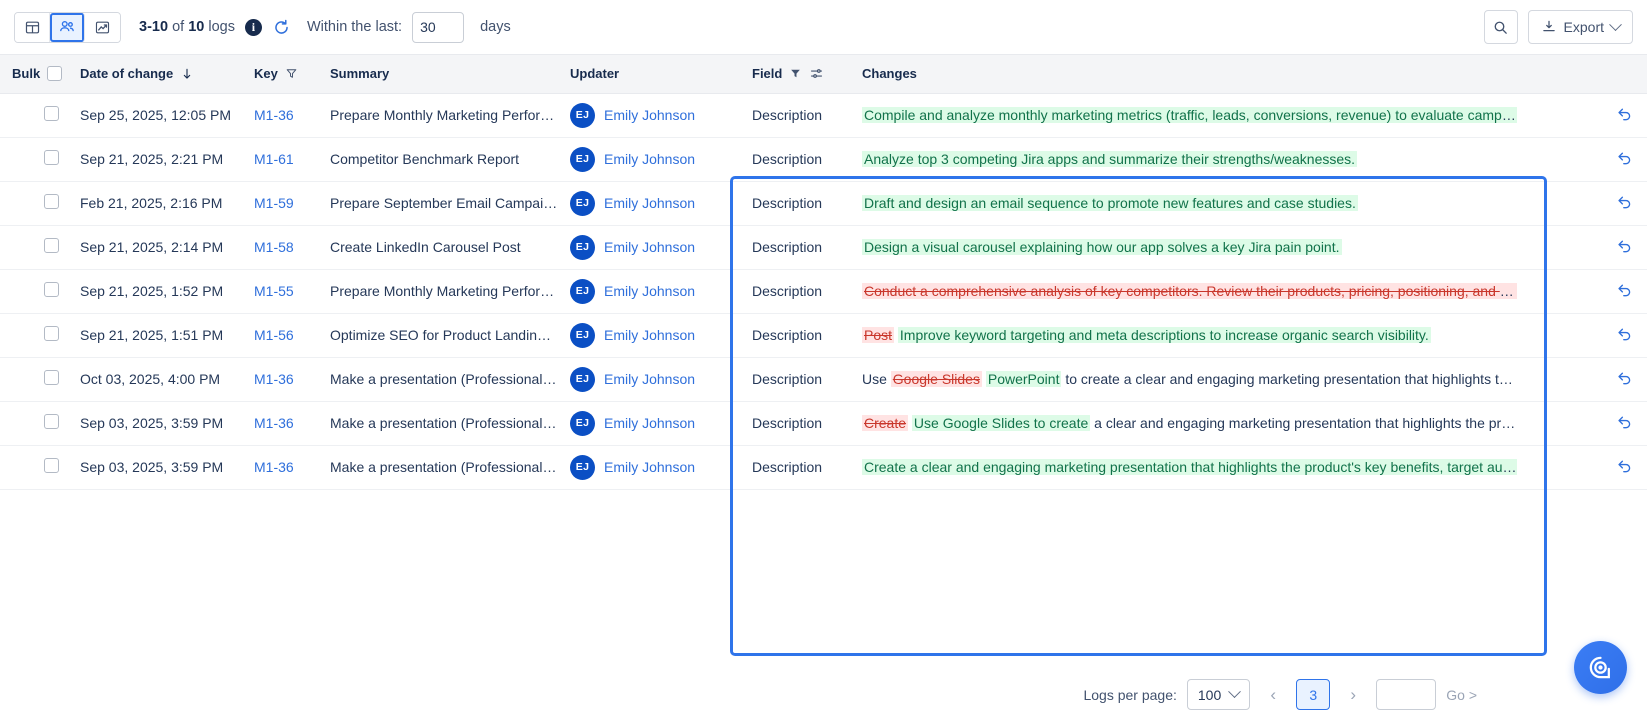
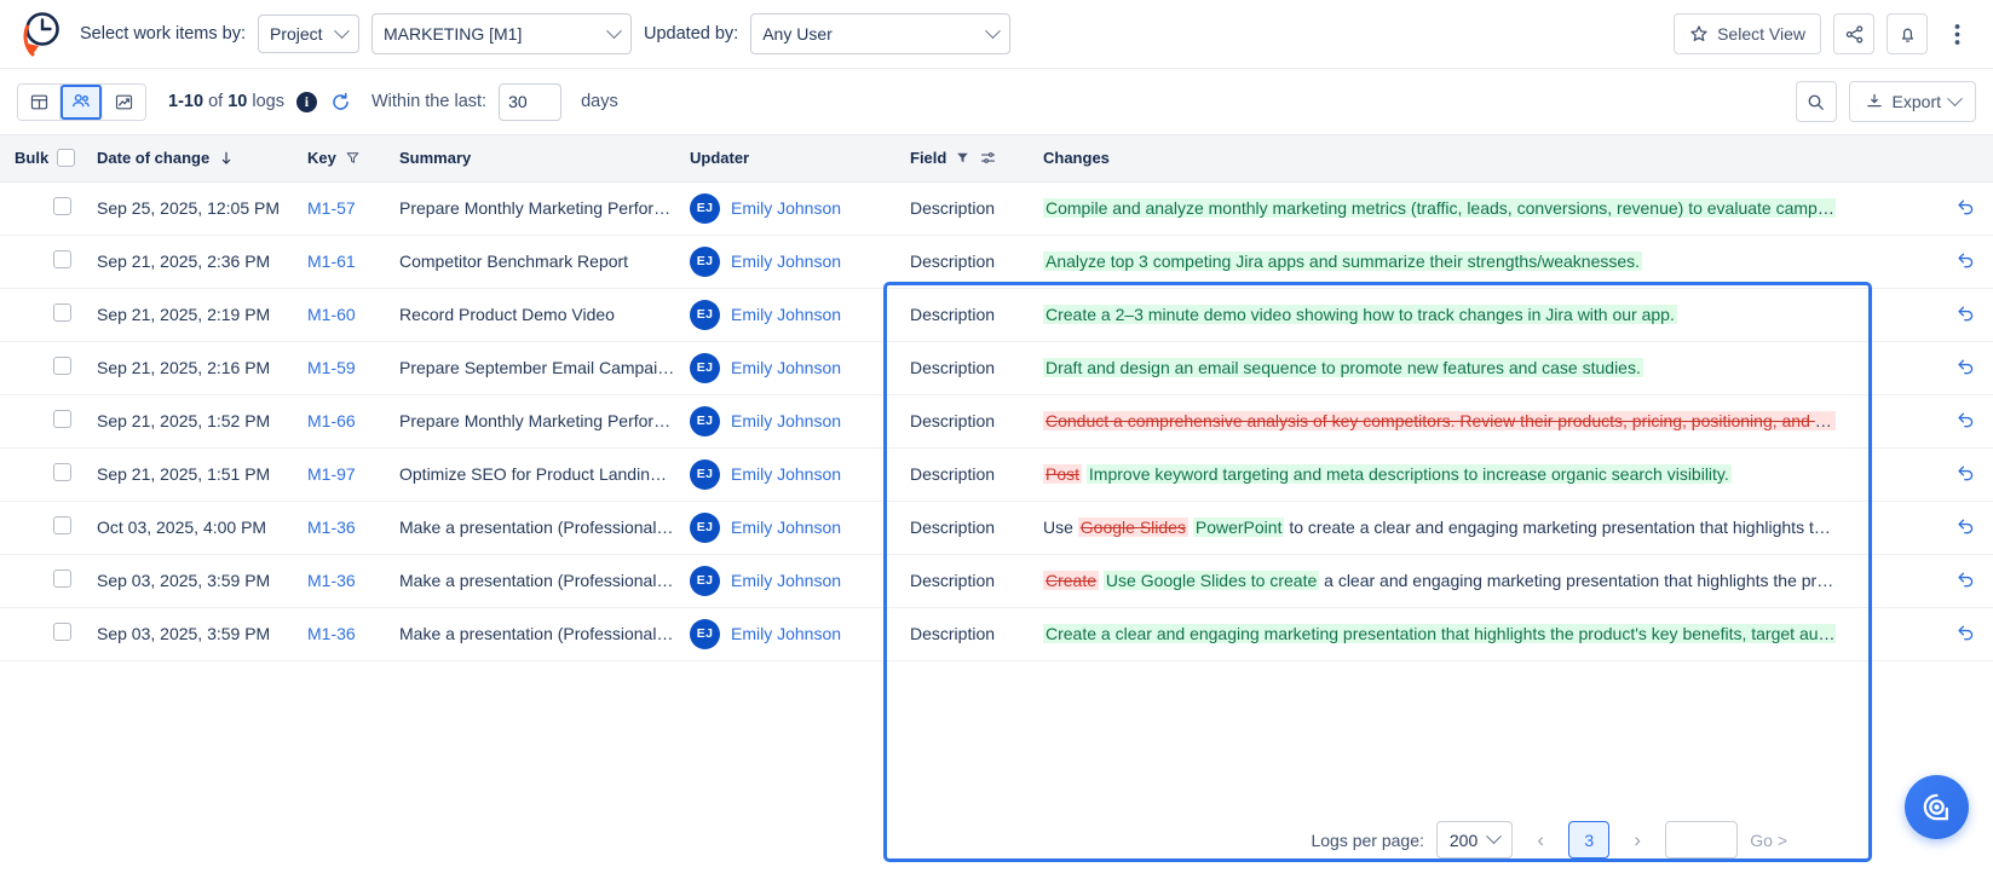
+ Select work items by:
+ Project
+ MARKETING [M1]
+ Updated by:
+ Any User
+ Select View
- 3-10 of 10 logs
+ 1-10 of 10 logs
  i
  Within the last:
  30
  days
  Export
  Bulk	Date of change	Key	Summary	Updater	Field	Changes
- 	Sep 25, 2025, 12:05 PM	M1-36	Prepare Monthly Marketing Perform	EJ Emily Johnson	Description	Compile and analyze monthly marketing metrics (traffic, leads, conversions, revenue) to evaluate campaig
+ 	Sep 25, 2025, 12:05 PM	M1-57	Prepare Monthly Marketing Perform	EJ Emily Johnson	Description	Compile and analyze monthly marketing metrics (traffic, leads, conversions, revenue) to evaluate campaig
- 	Sep 21, 2025, 2:21 PM	M1-61	Competitor Benchmark Report	EJ Emily Johnson	Description	Analyze top 3 competing Jira apps and summarize their strengths/weaknesses.
+ 	Sep 21, 2025, 2:36 PM	M1-61	Competitor Benchmark Report	EJ Emily Johnson	Description	Analyze top 3 competing Jira apps and summarize their strengths/weaknesses.
+ 	Sep 21, 2025, 2:19 PM	M1-60	Record Product Demo Video	EJ Emily Johnson	Description	Create a 2–3 minute demo video showing how to track changes in Jira with our app.
- 	Feb 21, 2025, 2:16 PM	M1-59	Prepare September Email Campaign	EJ Emily Johnson	Description	Draft and design an email sequence to promote new features and case studies.
+ 	Sep 21, 2025, 2:16 PM	M1-59	Prepare September Email Campaign	EJ Emily Johnson	Description	Draft and design an email sequence to promote new features and case studies.
- 	Sep 21, 2025, 2:14 PM	M1-58	Create LinkedIn Carousel Post	EJ Emily Johnson	Description	Design a visual carousel explaining how our app solves a key Jira pain point.
- 	Sep 21, 2025, 1:52 PM	M1-55	Prepare Monthly Marketing Perform	EJ Emily Johnson	Description	Conduct a comprehensive analysis of key competitors. Review their products, pricing, positioning, and rec
+ 	Sep 21, 2025, 1:52 PM	M1-66	Prepare Monthly Marketing Perform	EJ Emily Johnson	Description	Conduct a comprehensive analysis of key competitors. Review their products, pricing, positioning, and rec
- 	Sep 21, 2025, 1:51 PM	M1-56	Optimize SEO for Product Landing P	EJ Emily Johnson	Description	Post Improve keyword targeting and meta descriptions to increase organic search visibility.
+ 	Sep 21, 2025, 1:51 PM	M1-97	Optimize SEO for Product Landing P	EJ Emily Johnson	Description	Post Improve keyword targeting and meta descriptions to increase organic search visibility.
  	Oct 03, 2025, 4:00 PM	M1-36	Make a presentation (Professional &	EJ Emily Johnson	Description	Use Google Slides PowerPoint to create a clear and engaging marketing presentation that highlights the
  	Sep 03, 2025, 3:59 PM	M1-36	Make a presentation (Professional &	EJ Emily Johnson	Description	Create Use Google Slides to create a clear and engaging marketing presentation that highlights the prod
  	Sep 03, 2025, 3:59 PM	M1-36	Make a presentation (Professional &	EJ Emily Johnson	Description	Create a clear and engaging marketing presentation that highlights the product's key benefits, target audi
  Logs per page:
- 100
+ 200
  ‹
  3
  ›
  Go >
